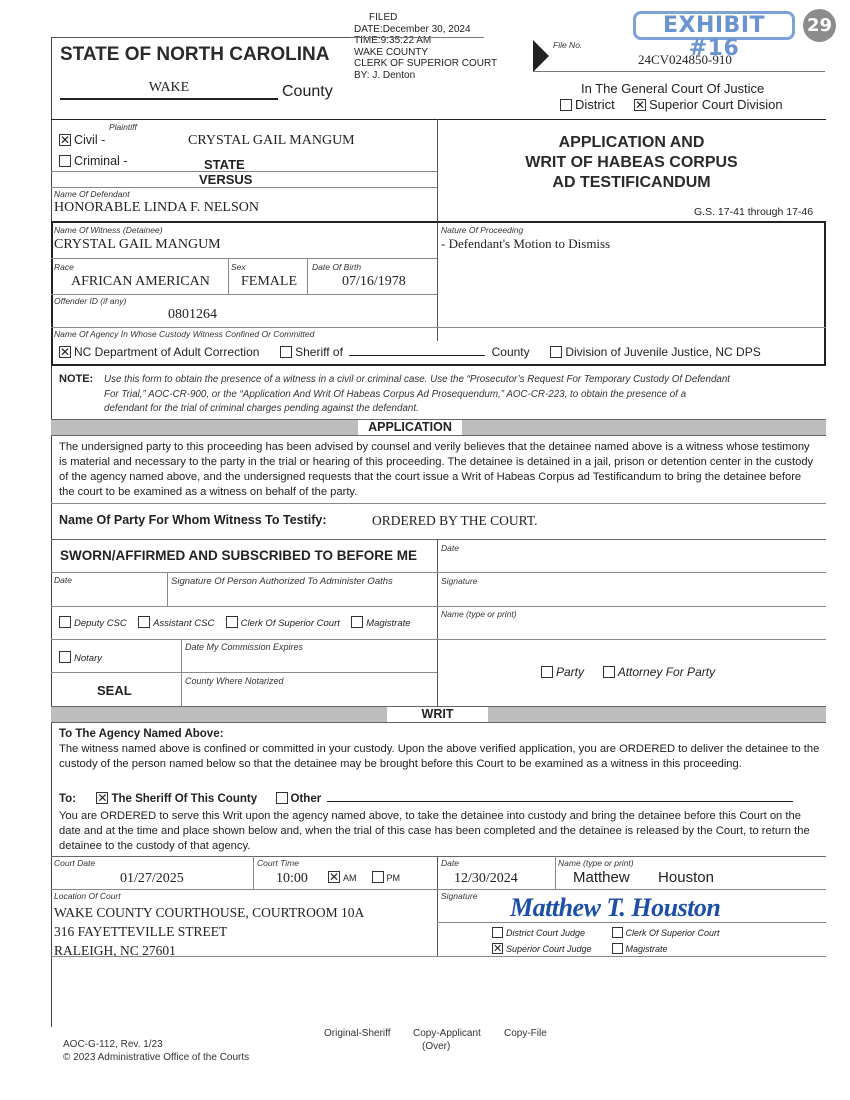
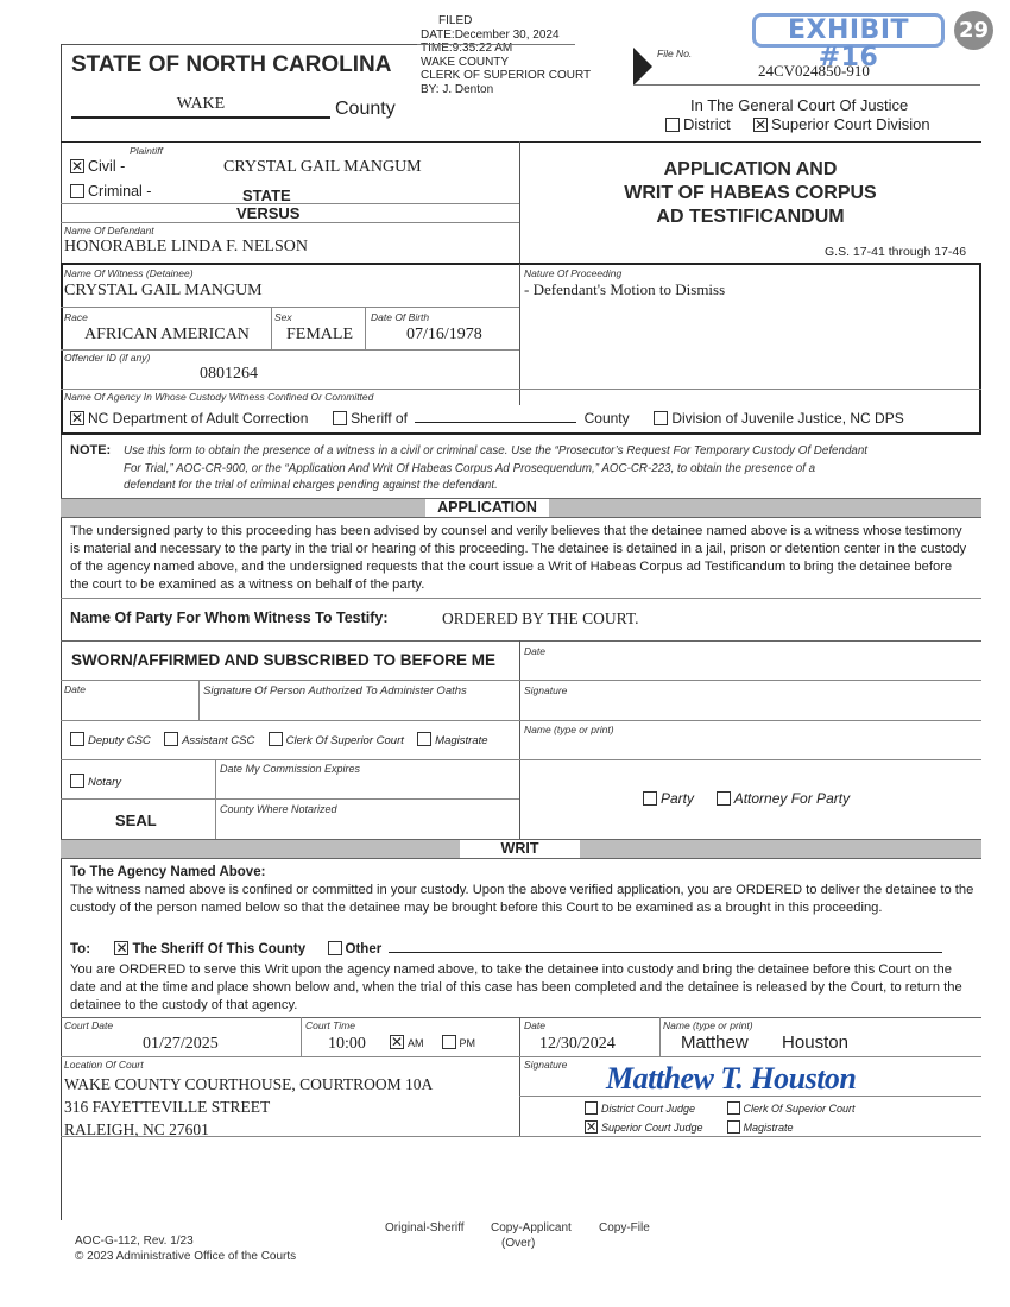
  FILED
  DATE:December 30, 2024
  TIME:9:35:22 AM
  WAKE COUNTY
  CLERK OF SUPERIOR COURT
  BY: J. Denton
  EXHIBIT #16
  29
  STATE OF NORTH CAROLINA
  WAKE
  County
  File No.
  24CV024850-910
  In The General Court Of Justice
  District Superior Court Division
  Plaintiff
  Civil -
  CRYSTAL GAIL MANGUM
  Criminal -
  STATE
  VERSUS
  Name Of Defendant
  HONORABLE LINDA F. NELSON
  APPLICATION AND
  WRIT OF HABEAS CORPUS
  AD TESTIFICANDUM
  G.S. 17-41 through 17-46
  Name Of Witness (Detainee)
  CRYSTAL GAIL MANGUM
  Race
  AFRICAN AMERICAN
  Sex
  FEMALE
  Date Of Birth
  07/16/1978
  Offender ID (if any)
  0801264
  Nature Of Proceeding
  - Defendant's Motion to Dismiss
  Name Of Agency In Whose Custody Witness Confined Or Committed
  NC Department of Adult Correction Sheriff of County Division of Juvenile Justice, NC DPS
  NOTE:
  Use this form to obtain the presence of a witness in a civil or criminal case. Use the “Prosecutor’s Request For Temporary Custody Of Defendant
  For Trial,” AOC-CR-900, or the “Application And Writ Of Habeas Corpus Ad Prosequendum,” AOC-CR-223, to obtain the presence of a
  defendant for the trial of criminal charges pending against the defendant.
  APPLICATION
  The undersigned party to this proceeding has been advised by counsel and verily believes that the detainee named above is a witness whose testimony is material and necessary to the party in the trial or hearing of this proceeding. The detainee is detained in a jail, prison or detention center in the custody of the agency named above, and the undersigned requests that the court issue a Writ of Habeas Corpus ad Testificandum to bring the detainee before the court to be examined as a witness on behalf of the party.
  Name Of Party For Whom Witness To Testify:
  ORDERED BY THE COURT.
  SWORN/AFFIRMED AND SUBSCRIBED TO BEFORE ME
  Date
  Signature Of Person Authorized To Administer Oaths
  Deputy CSC Assistant CSC Clerk Of Superior Court Magistrate
  Notary
  Date My Commission Expires
  SEAL
  County Where Notarized
  Date
  Signature
  Name (type or print)
  Party Attorney For Party
  WRIT
  To The Agency Named Above:
- The witness named above is confined or committed in your custody. Upon the above verified application, you are ORDERED to deliver the detainee to the custody of the person named below so that the detainee may be brought before this Court to be examined as a witness in this proceeding.
+ The witness named above is confined or committed in your custody. Upon the above verified application, you are ORDERED to deliver the detainee to the custody of the person named below so that the detainee may be brought before this Court to be examined as a brought in this proceeding.
  To: The Sheriff Of This County Other
  You are ORDERED to serve this Writ upon the agency named above, to take the detainee into custody and bring the detainee before this Court on the date and at the time and place shown below and, when the trial of this case has been completed and the detainee is released by the Court, to return the detainee to the custody of that agency.
  Court Date
  01/27/2025
  Court Time
  10:00
  AM PM
  Date
  12/30/2024
  Name (type or print)
  Matthew Houston
  Location Of Court
  WAKE COUNTY COURTHOUSE, COURTROOM 10A
  316 FAYETTEVILLE STREET
  RALEIGH, NC 27601
  Signature
  Matthew T. Houston
  District Court Judge Clerk Of Superior Court
  Superior Court Judge Magistrate
  AOC-G-112, Rev. 1/23
  © 2023 Administrative Office of the Courts
  Original-Sheriff
  Copy-Applicant
  Copy-File
  (Over)
